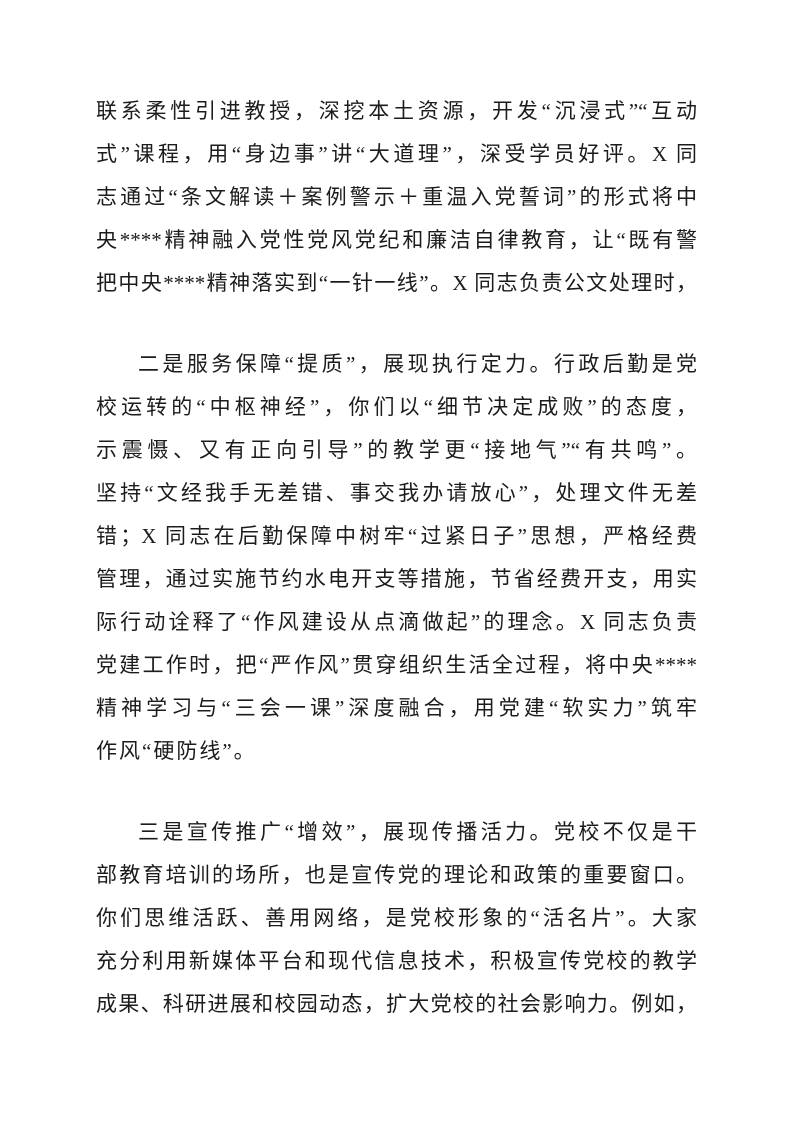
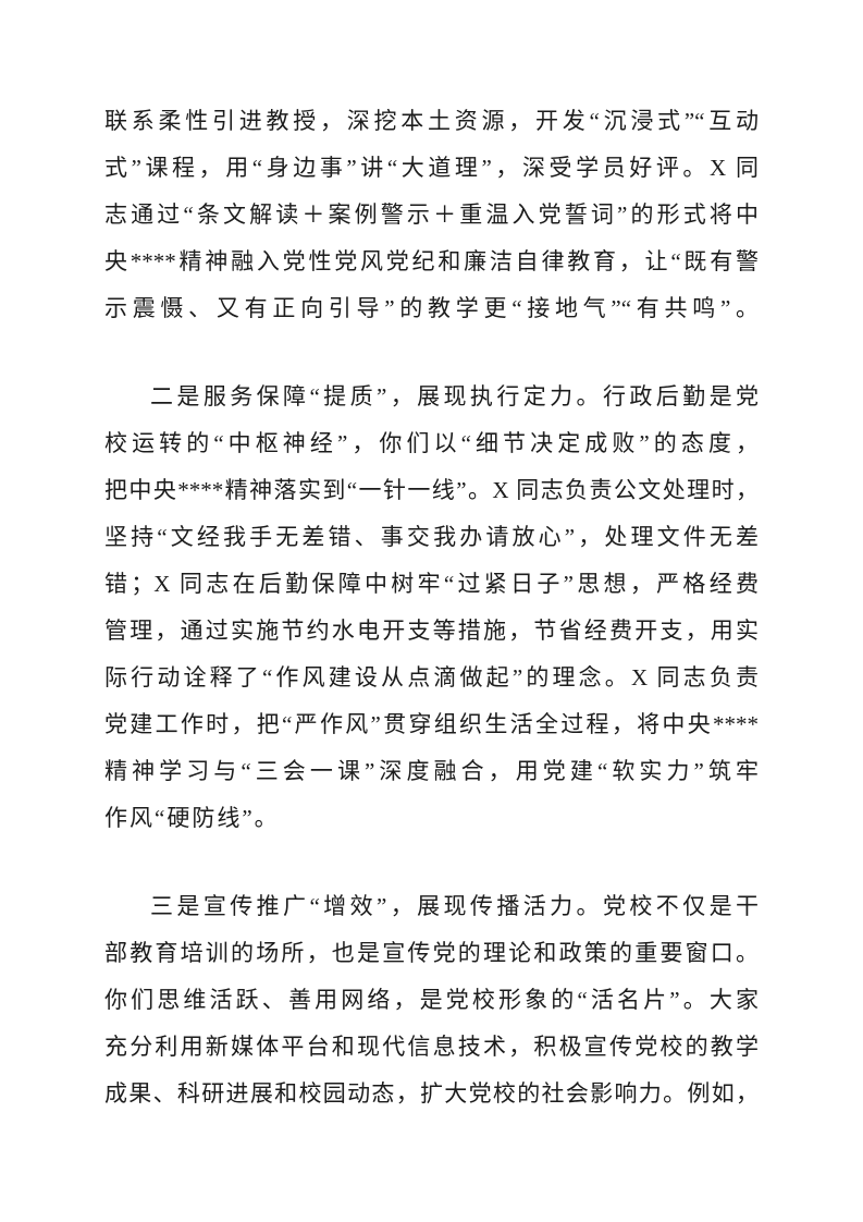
  联系柔性引进教授，深挖本土资源，开发“沉浸式”“互动
  式”课程，用“身边事”讲“大道理”，深受学员好评。X 同
  志通过“条文解读＋案例警示＋重温入党誓词”的形式将中
  央****精神融入党性党风党纪和廉洁自律教育，让“既有警
- 把中央****精神落实到“一针一线”。X 同志负责公文处理时，
+ 示震慑、又有正向引导”的教学更“接地气”“有共鸣”。
  二是服务保障“提质”，展现执行定力。行政后勤是党
  校运转的“中枢神经”，你们以“细节决定成败”的态度，
- 示震慑、又有正向引导”的教学更“接地气”“有共鸣”。
+ 把中央****精神落实到“一针一线”。X 同志负责公文处理时，
  坚持“文经我手无差错、事交我办请放心”，处理文件无差
  错；X 同志在后勤保障中树牢“过紧日子”思想，严格经费
  管理，通过实施节约水电开支等措施，节省经费开支，用实
  际行动诠释了“作风建设从点滴做起”的理念。X 同志负责
  党建工作时，把“严作风”贯穿组织生活全过程，将中央****
  精神学习与“三会一课”深度融合，用党建“软实力”筑牢
  作风“硬防线”。
  三是宣传推广“增效”，展现传播活力。党校不仅是干
  部教育培训的场所，也是宣传党的理论和政策的重要窗口。
  你们思维活跃、善用网络，是党校形象的“活名片”。大家
  充分利用新媒体平台和现代信息技术，积极宣传党校的教学
  成果、科研进展和校园动态，扩大党校的社会影响力。例如，
